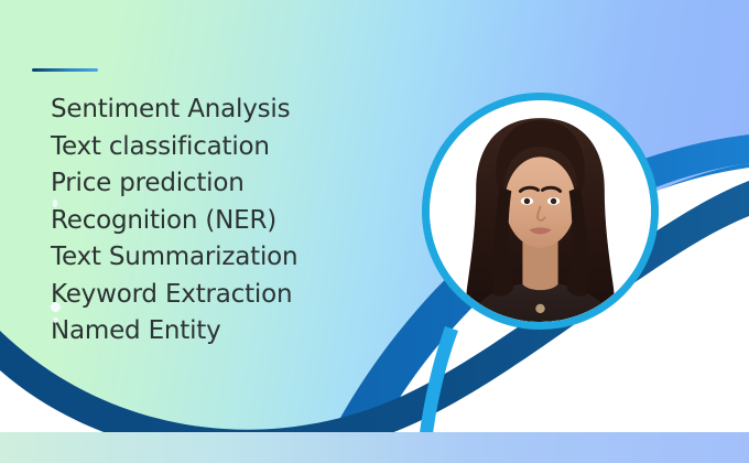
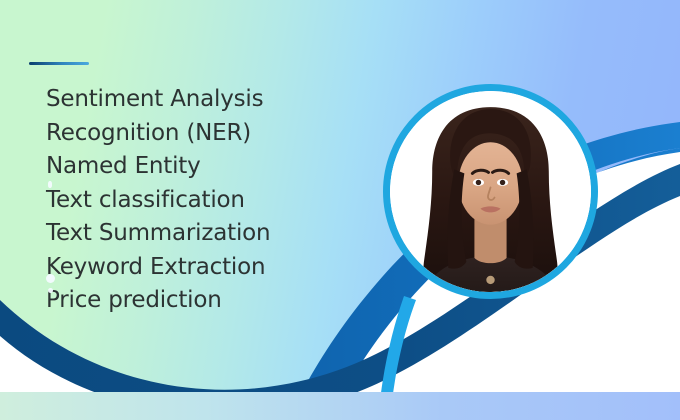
  Sentiment Analysis
- Text classification
+ Recognition (NER)
- Price prediction
+ Named Entity
- Recognition (NER)
+ Text classification
  Text Summarization
  Keyword Extraction
- Named Entity
+ Price prediction
